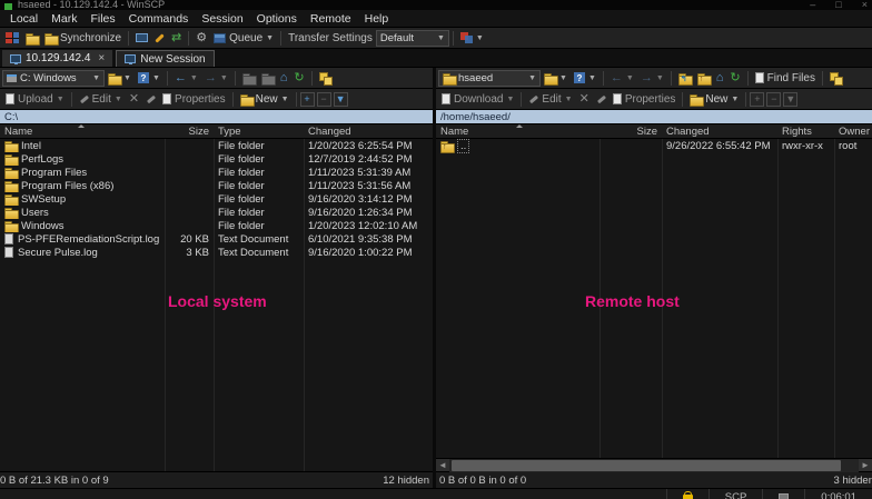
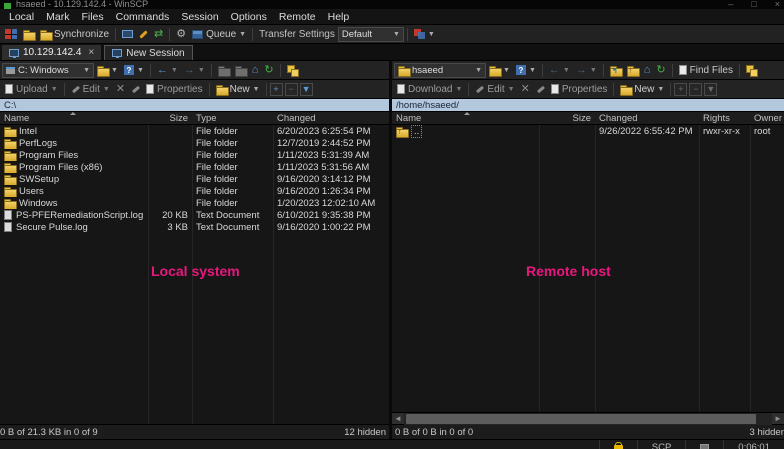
  hsaeed - 10.129.142.4 - WinSCP
  –
  □
  ×
  Local
  Mark
  Files
  Commands
  Session
  Options
  Remote
  Help
  Synchronize
  ⇄
  ⚙
  Queue
  Transfer Settings
  Default
  10.129.142.4
  ×
  New Session
  C: Windows
  ?
  ←
  →
  ⌂
  ↻
  Upload
  Edit
  ✕
  Properties
  New
  +
  −
  ▼
  C:\
  Name
  Size
  Type
  Changed
  Intel
  File folder
- 1/20/2023 6:25:54 PM
+ 6/20/2023 6:25:54 PM
  PerfLogs
  File folder
  12/7/2019 2:44:52 PM
  Program Files
  File folder
  1/11/2023 5:31:39 AM
  Program Files (x86)
  File folder
  1/11/2023 5:31:56 AM
  SWSetup
  File folder
  9/16/2020 3:14:12 PM
  Users
  File folder
  9/16/2020 1:26:34 PM
  Windows
  File folder
  1/20/2023 12:02:10 AM
  PS-PFERemediationScript.log
  20 KB
  Text Document
  6/10/2021 9:35:38 PM
  Secure Pulse.log
  3 KB
  Text Document
  9/16/2020 1:00:22 PM
  Local system
  0 B of 21.3 KB in 0 of 9
  12 hidden
  hsaeed
  ?
  ←
  →
  ⌂
  ↻
  Find Files
  Download
  Edit
  ✕
  Properties
  New
  +
  −
  ▼
  /home/hsaeed/
  Name
  Size
  Changed
  Rights
  Owner
  ..
  9/26/2022 6:55:42 PM
  rwxr-xr-x
  root
  Remote host
  ◄
  ►
  0 B of 0 B in 0 of 0
  3 hidden
  SCP
  0:06:01
